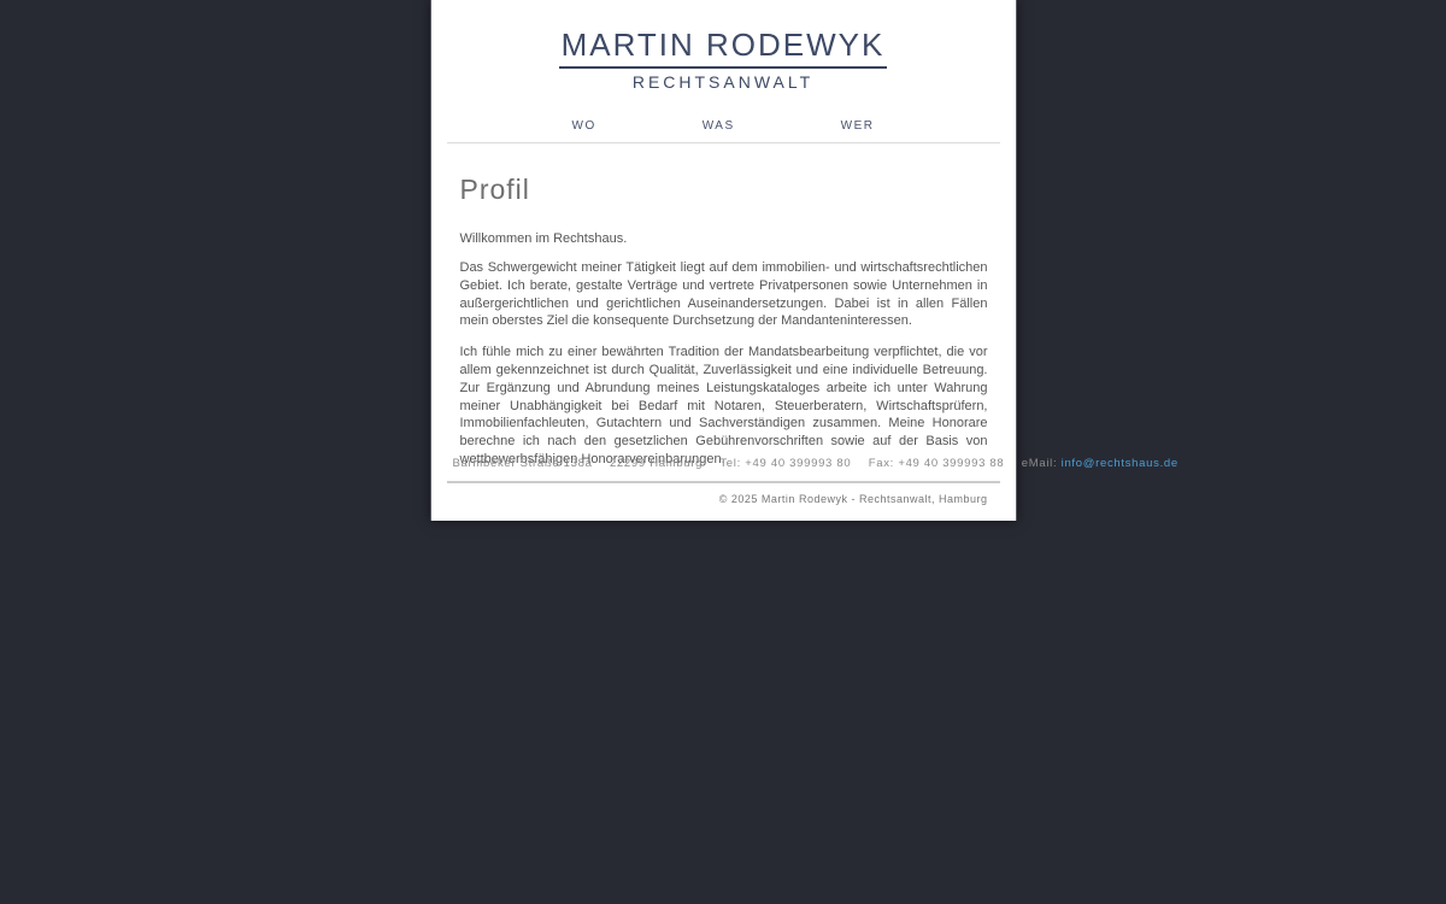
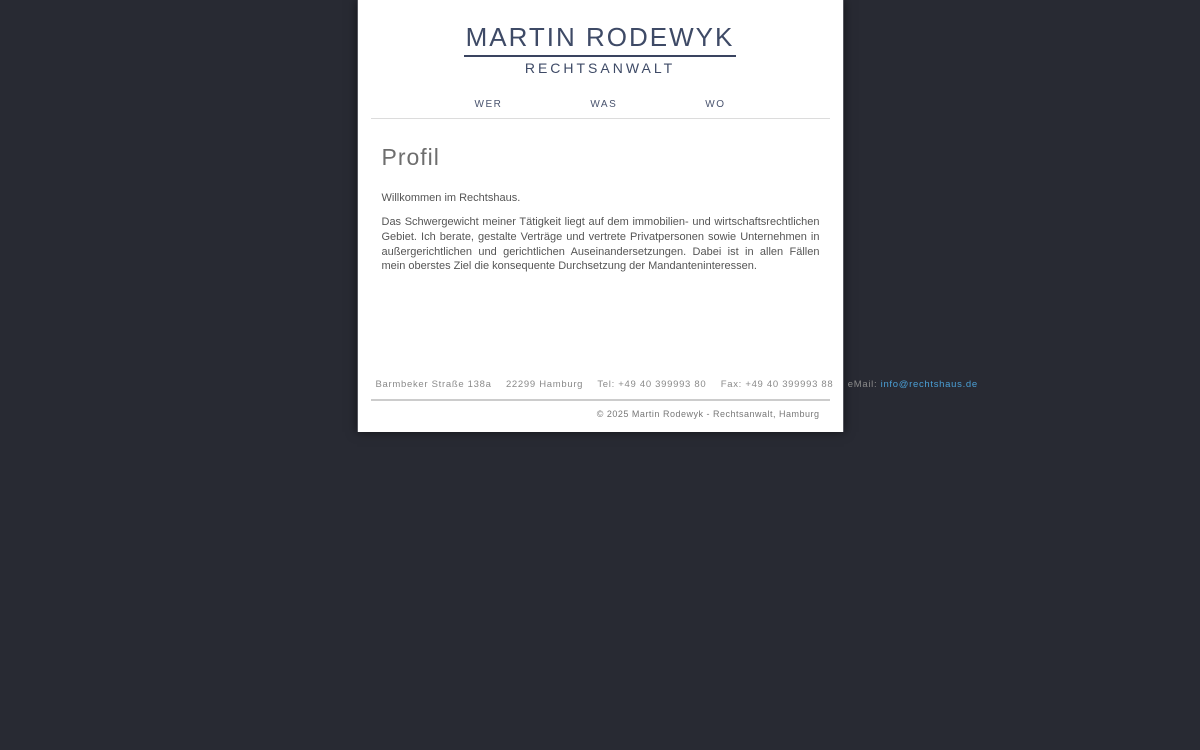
  MARTIN RODEWYK
  RECHTSANWALT
- WO
+ WER
  WAS
- WER
+ WO
  Profil
  Willkommen im Rechtshaus.
  Das Schwergewicht meiner Tätigkeit liegt auf dem immobilien- und wirtschaftsrechtlichen Gebiet. Ich berate, gestalte Verträge und vertrete Privatpersonen sowie Unternehmen in außergerichtlichen und gerichtlichen Auseinandersetzungen. Dabei ist in allen Fällen mein oberstes Ziel die konsequente Durchsetzung der Mandanteninteressen.
- Ich fühle mich zu einer bewährten Tradition der Mandatsbearbeitung verpflichtet, die vor allem gekennzeichnet ist durch Qualität, Zuverlässigkeit und eine individuelle Betreuung. Zur Ergänzung und Abrundung meines Leistungskataloges arbeite ich unter Wahrung meiner Unabhängigkeit bei Bedarf mit Notaren, Steuerberatern, Wirtschaftsprüfern, Immobilienfachleuten, Gutachtern und Sachverständigen zusammen. Meine Honorare berechne ich nach den gesetzlichen Gebührenvorschriften sowie auf der Basis von wettbewerbsfähigen Honorarvereinbarungen.
  Barmbeker Straße 138a 22299 Hamburg Tel: +49 40 399993 80 Fax: +49 40 399993 88 eMail: info@rechtshaus.de
  © 2025 Martin Rodewyk - Rechtsanwalt, Hamburg
